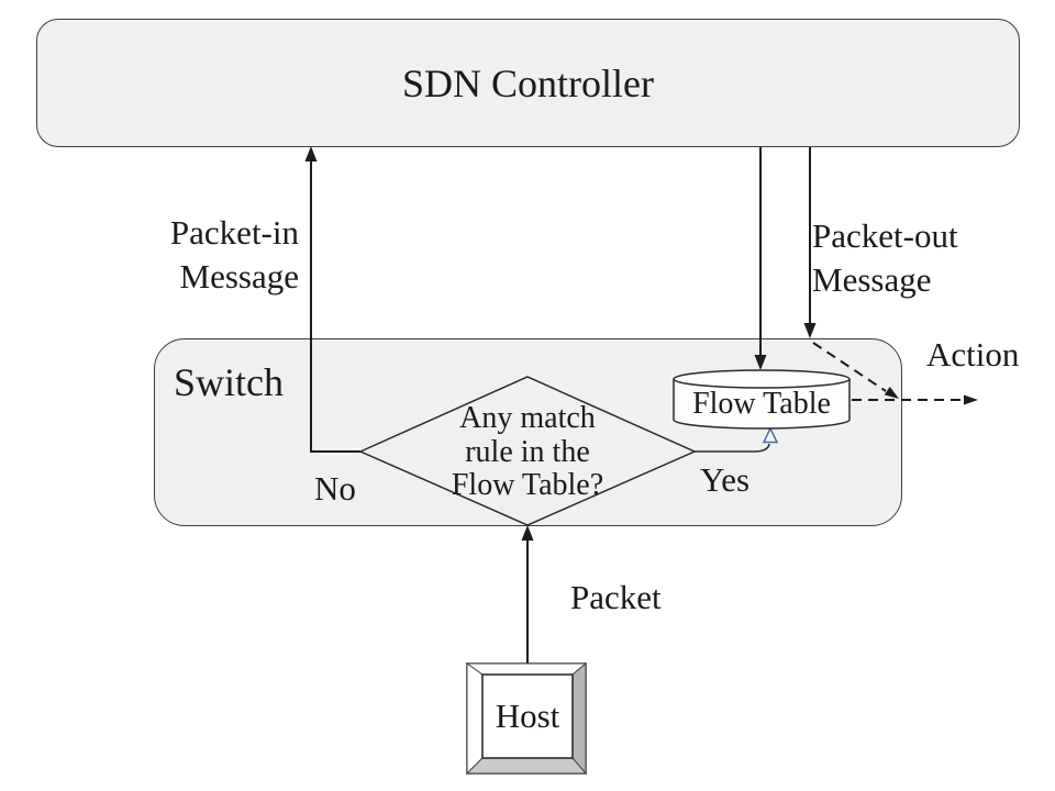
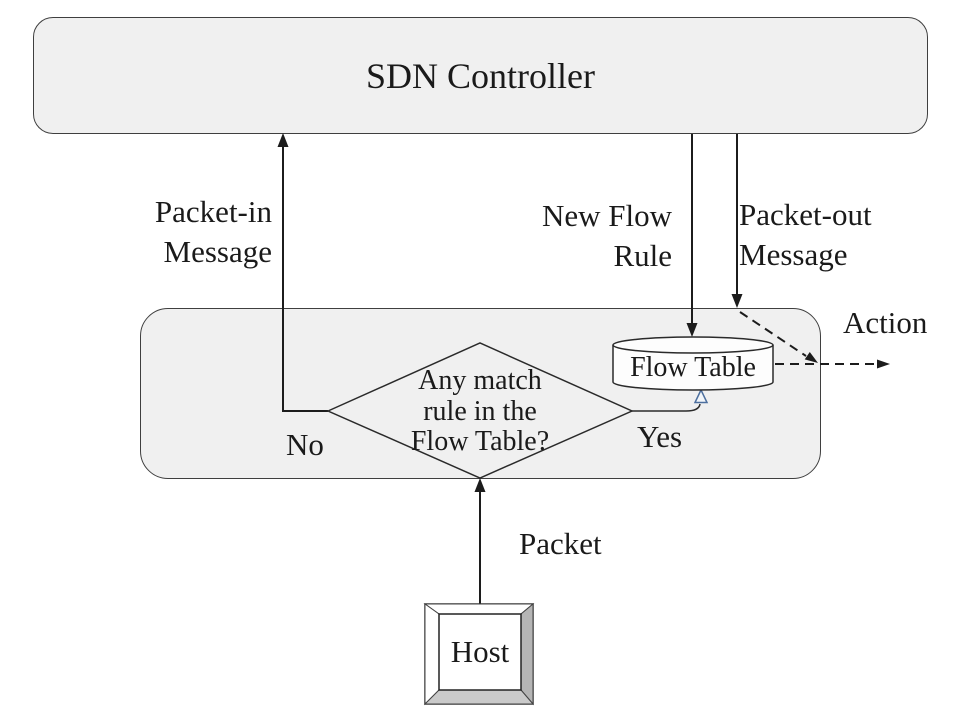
  SDN Controller
- Switch
  Packet-in
  Message
+ New Flow
+ Rule
  Packet-out
  Message
  Action
  No
  Yes
  Packet
  Flow Table
  Any match
  rule in the
  Flow Table?
  Host
